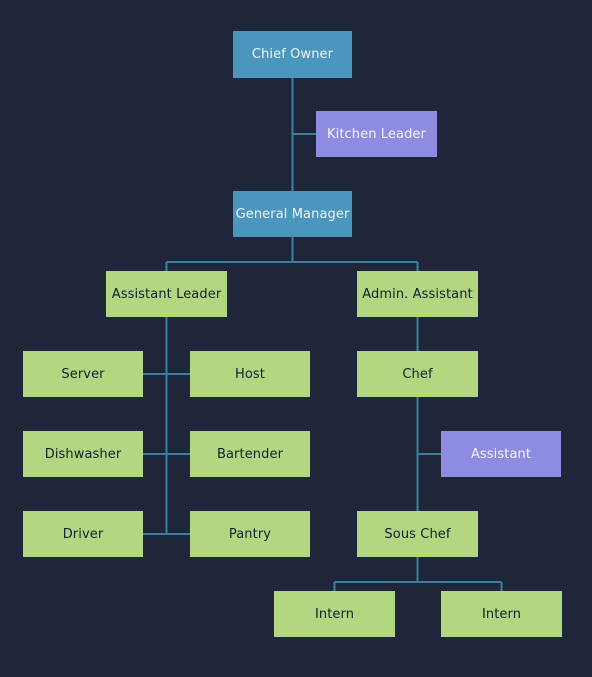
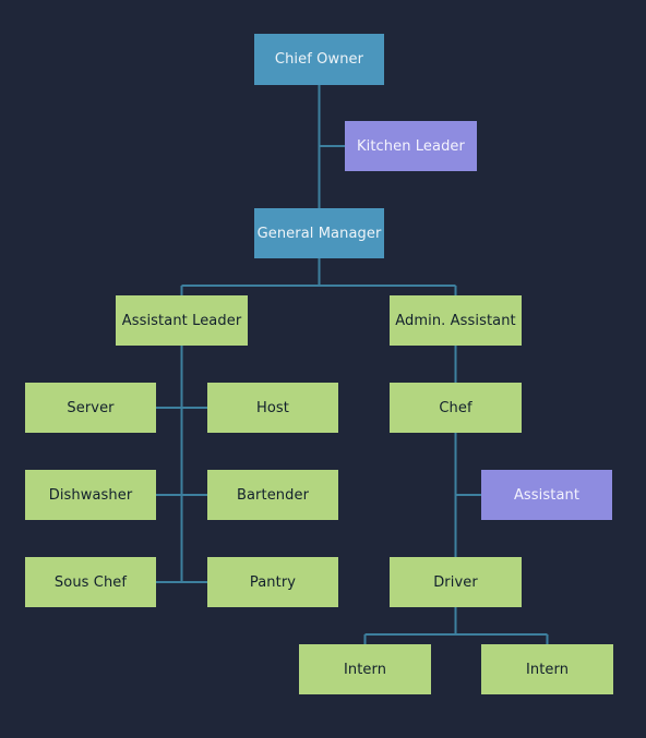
  Chief Owner
  Kitchen Leader
  General Manager
  Assistant Leader
  Admin. Assistant
  Server
  Host
  Chef
  Dishwasher
  Bartender
  Assistant
- Driver
+ Sous Chef
  Pantry
- Sous Chef
+ Driver
  Intern
  Intern
